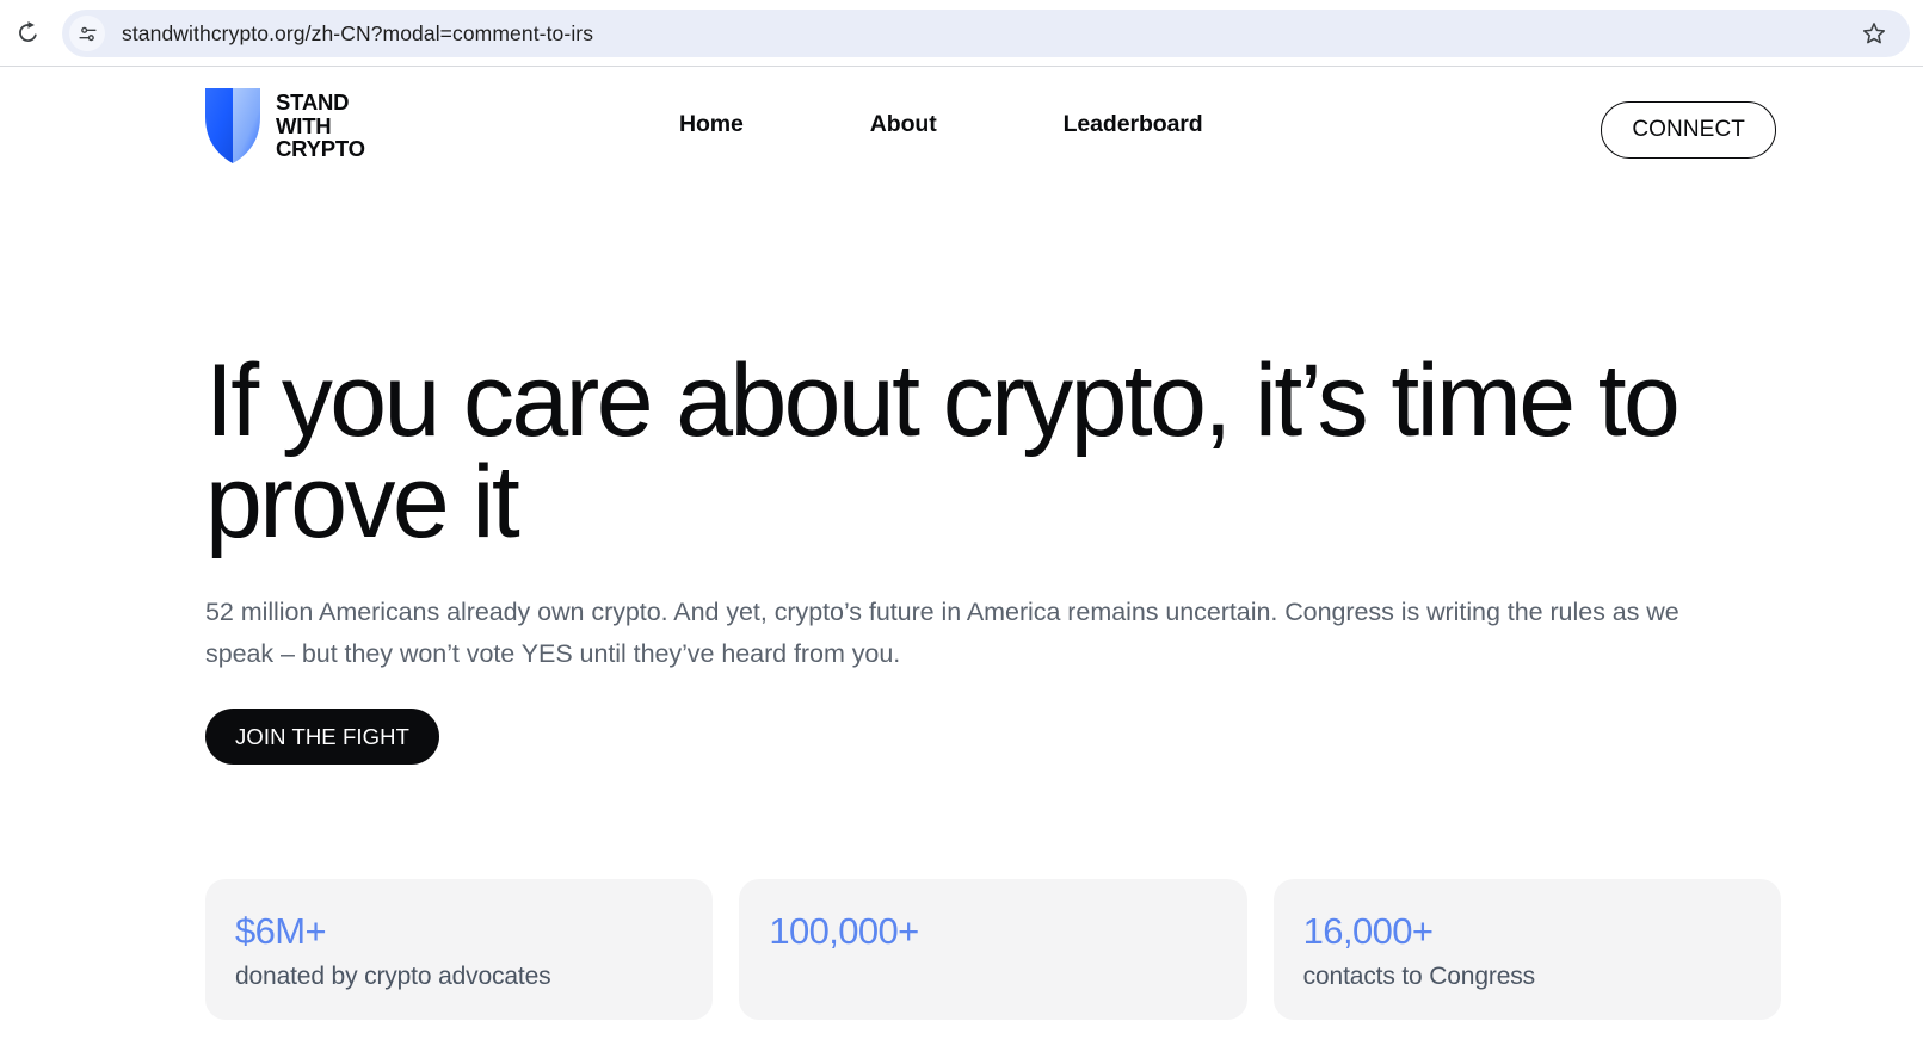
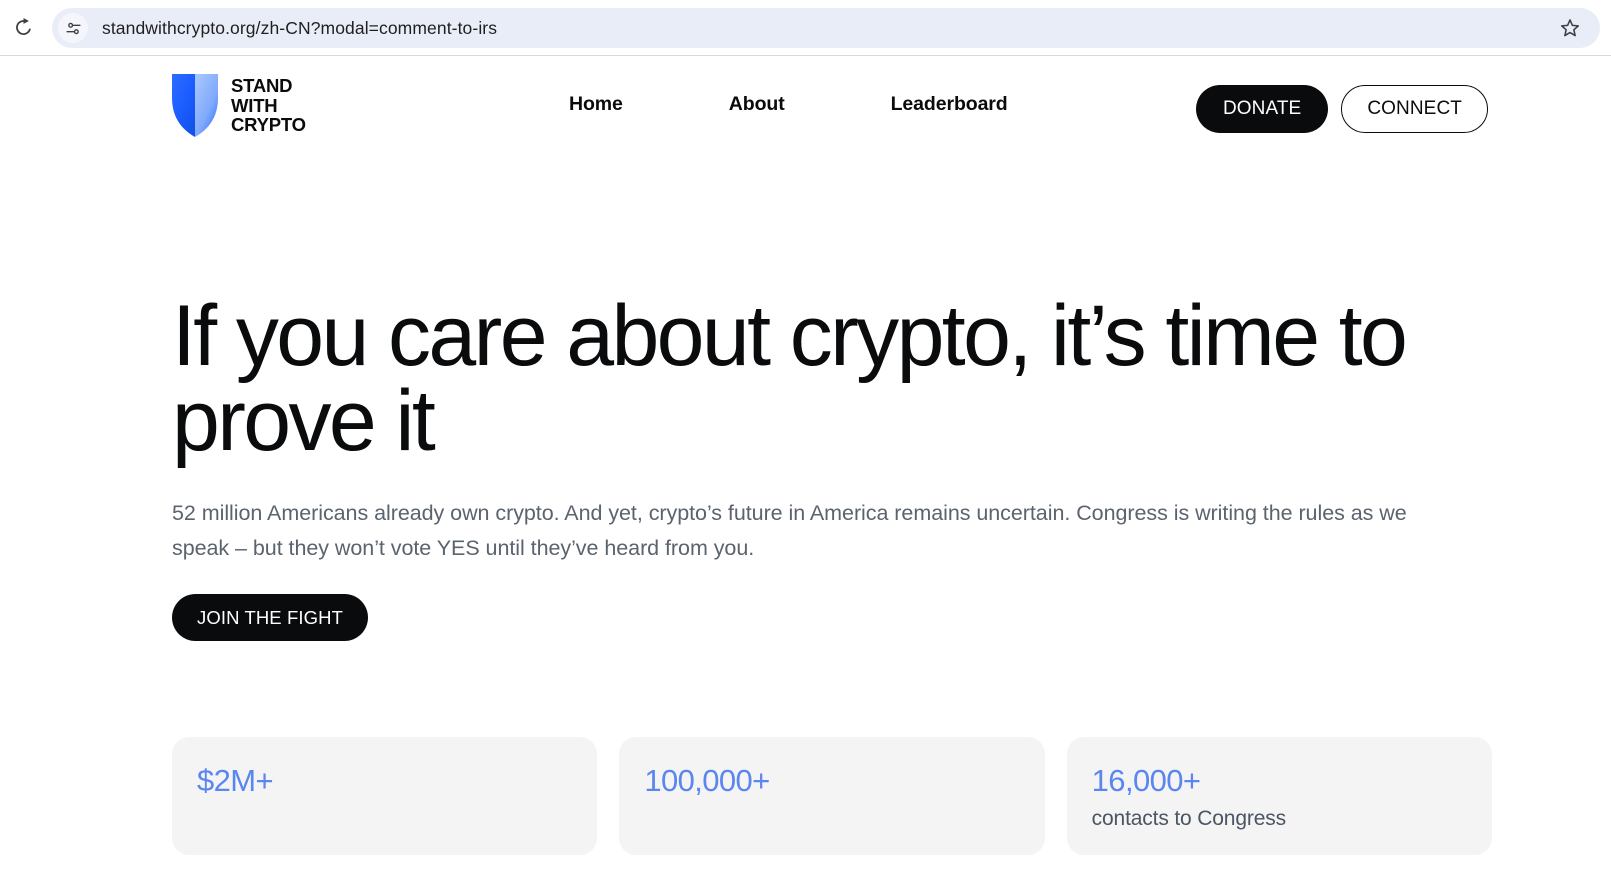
  standwithcrypto.org/zh-CN?modal=comment-to-irs
  STAND
  WITH
  CRYPTO
  Home
  About
  Leaderboard
+ DONATE
  CONNECT
  If you care about crypto, it’s time to prove it
  52 million Americans already own crypto. And yet, crypto’s future in America remains uncertain. Congress is writing the rules as we speak – but they won’t vote YES until they’ve heard from you.
  JOIN THE FIGHT
- $6M+
+ $2M+
- donated by crypto advocates
  100,000+
  16,000+
  contacts to Congress
